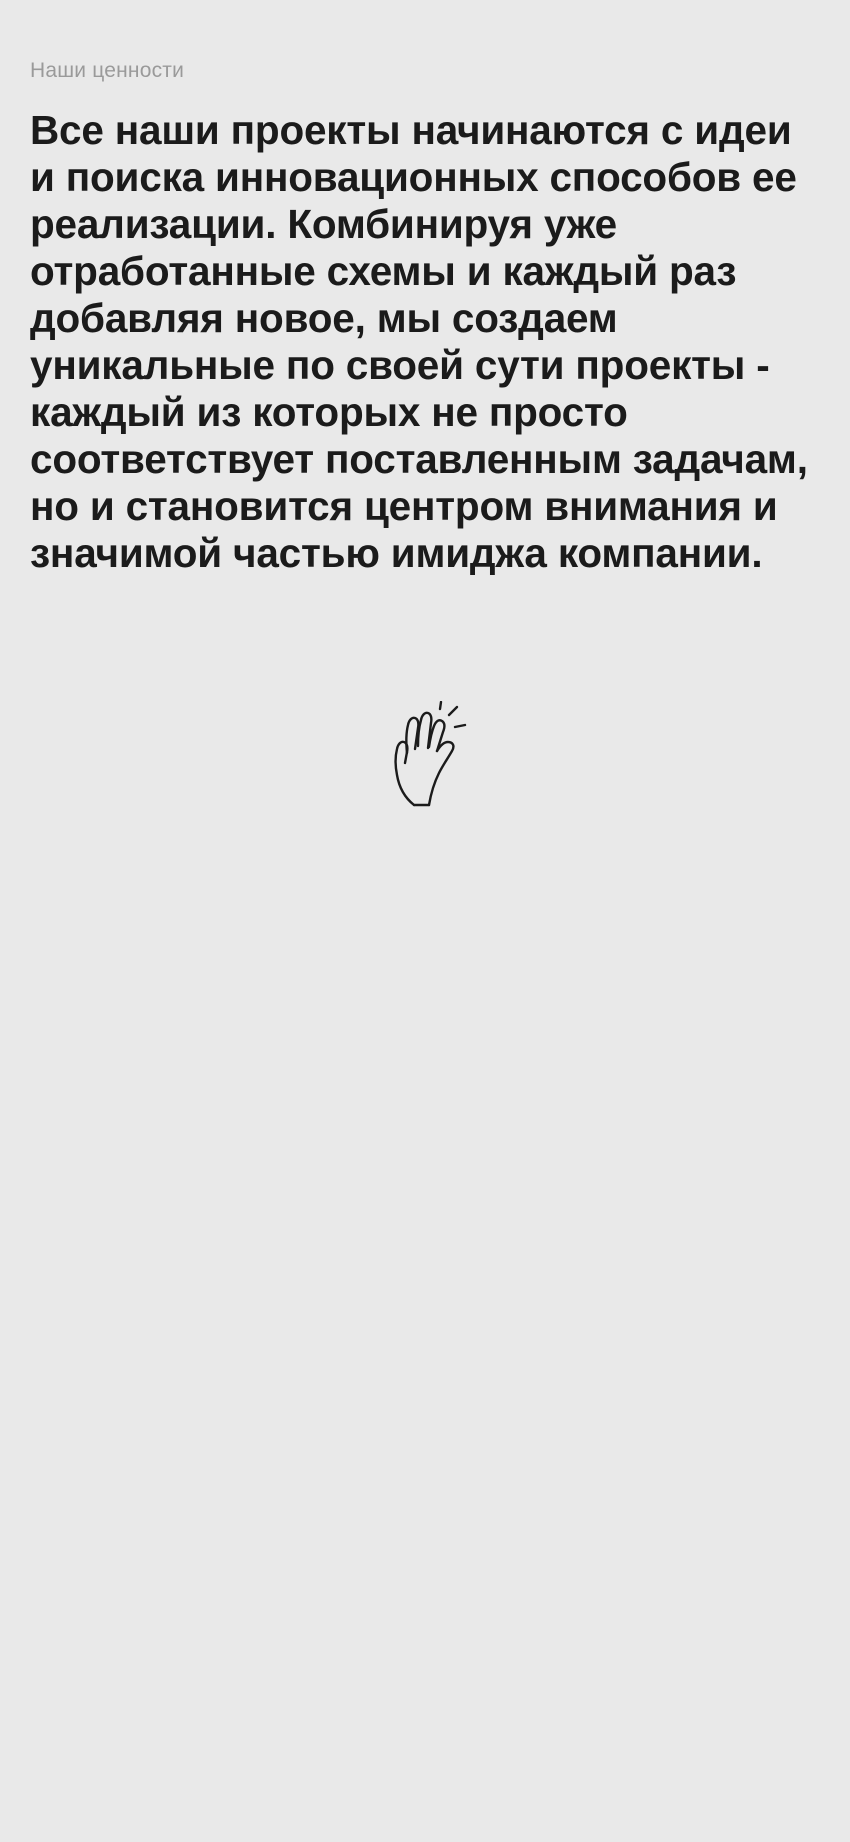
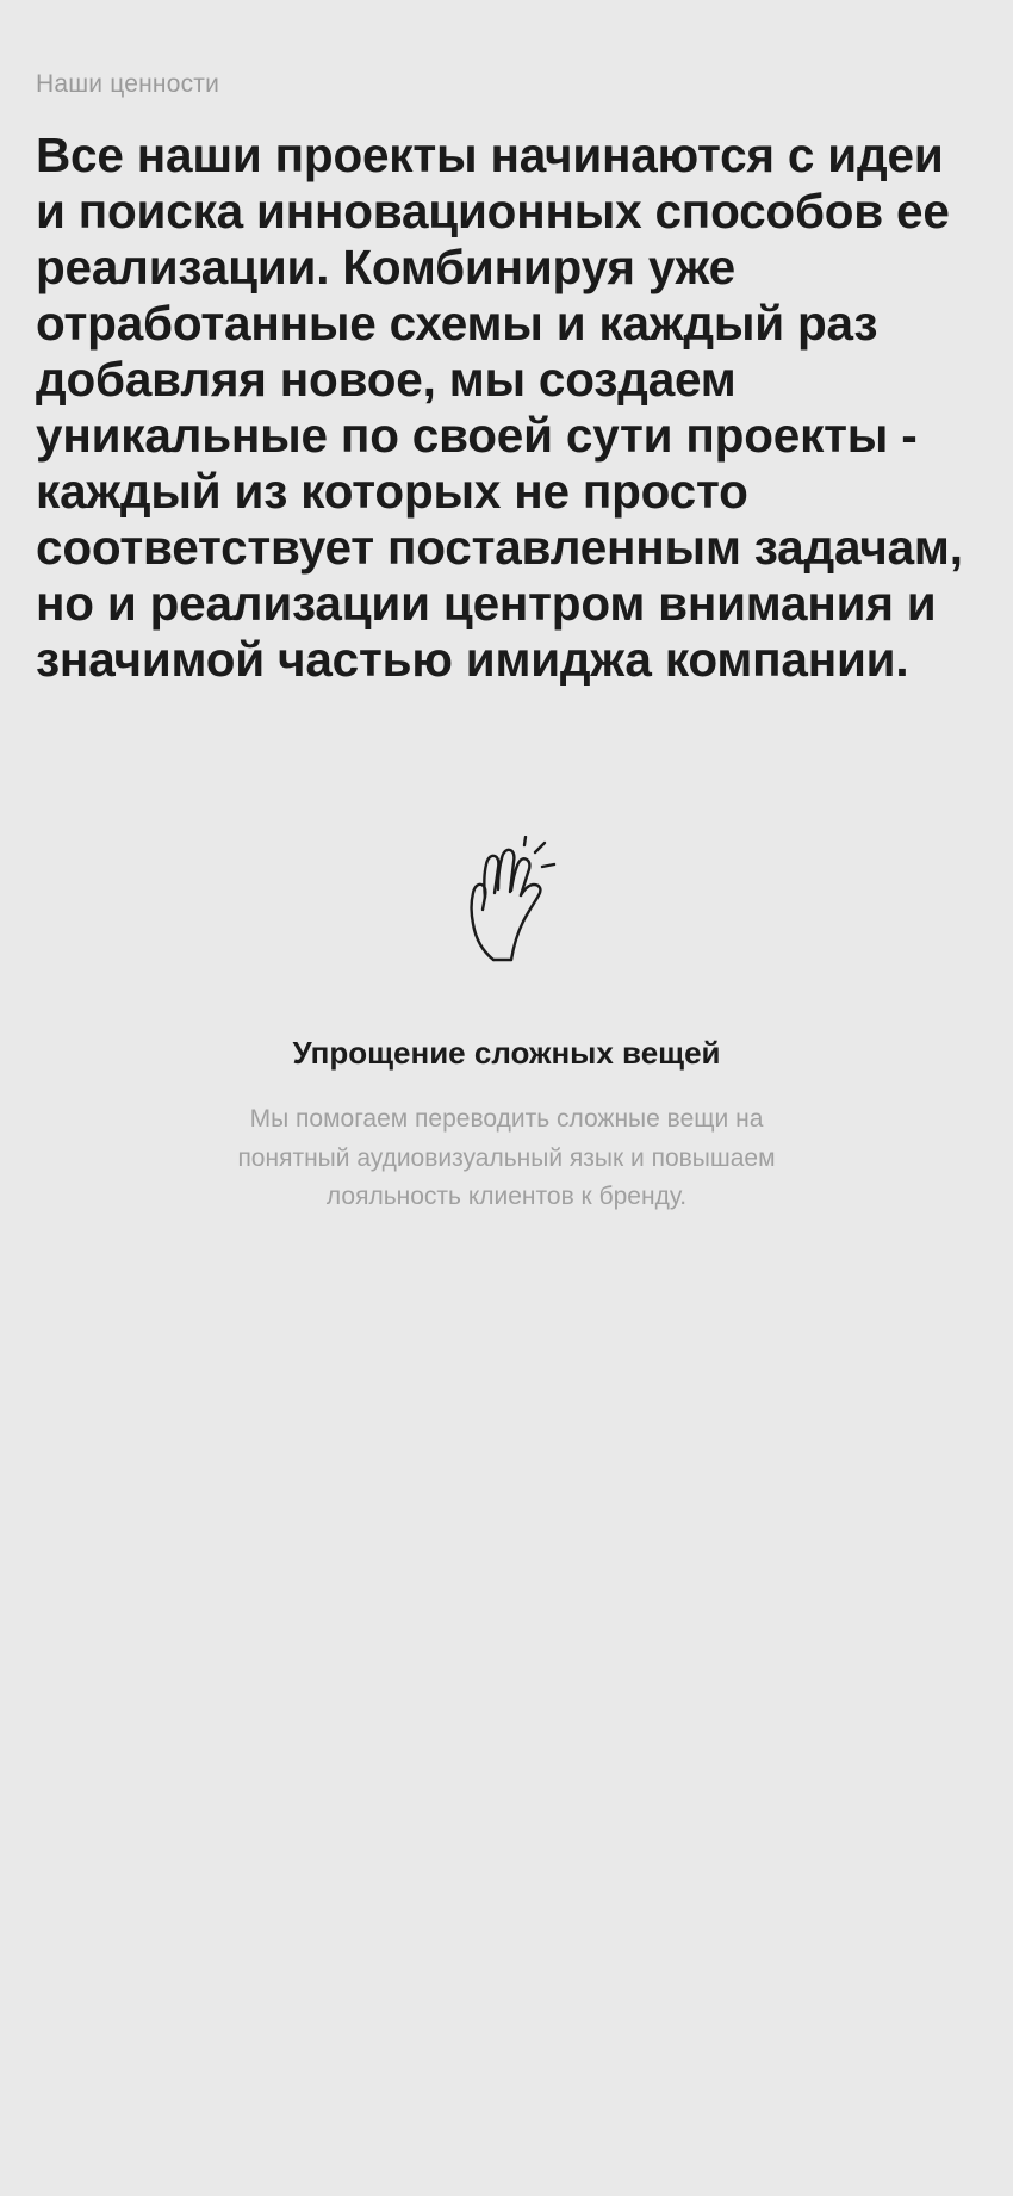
  Наши ценности
- Все наши проекты начинаются с идеи и поиска инновационных способов ее реализации. Комбинируя уже отработанные схемы и каждый раз добавляя новое, мы создаем уникальные по своей сути проекты - каждый из которых не просто соответствует поставленным задачам, но и становится центром внимания и значимой частью имиджа компании.
+ Все наши проекты начинаются с идеи и поиска инновационных способов ее реализации. Комбинируя уже отработанные схемы и каждый раз добавляя новое, мы создаем уникальные по своей сути проекты - каждый из которых не просто соответствует поставленным задачам, но и реализации центром внимания и значимой частью имиджа компании.
+ Упрощение сложных вещей
+ Мы помогаем переводить сложные вещи на понятный аудиовизуальный язык и повышаем лояльность клиентов к бренду.
